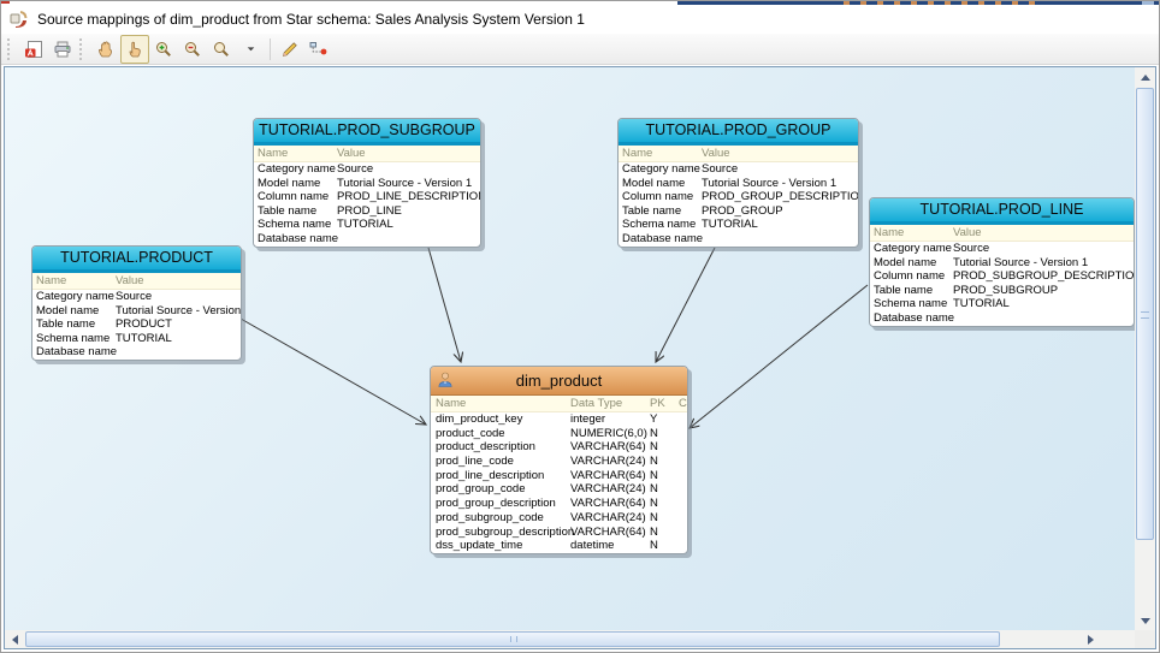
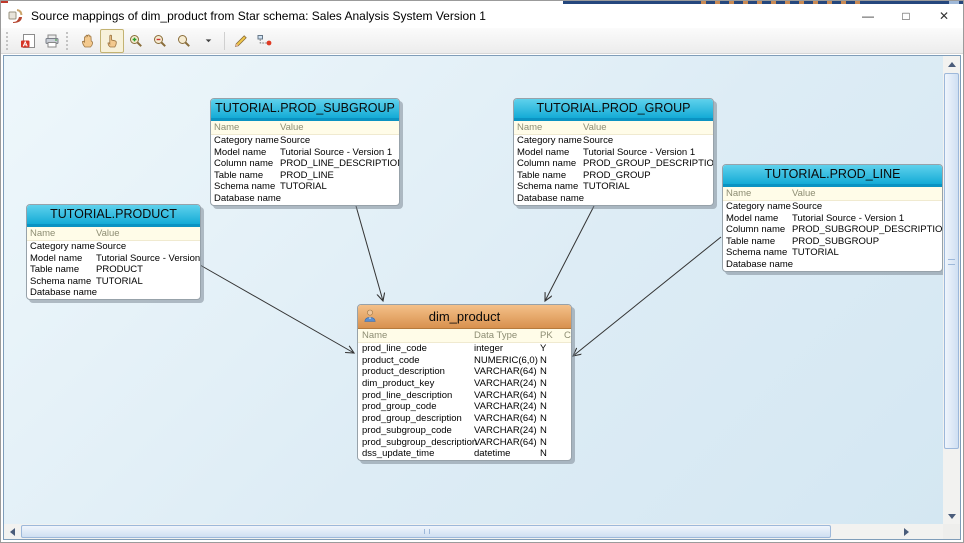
  Source mappings of dim_product from Star schema: Sales Analysis System Version 1
+ —
+ □
+ ✕
  TUTORIAL.PRODUCT
  Name
  Value
  Category name
  Source
  Model name
  Tutorial Source - Version
  Table name
  PRODUCT
  Schema name
  TUTORIAL
  Database name
  TUTORIAL.PROD_SUBGROUP
  Name
  Value
  Category name
  Source
  Model name
  Tutorial Source - Version 1
  Column name
  PROD_LINE_DESCRIPTIO
  Table name
  PROD_LINE
  Schema name
  TUTORIAL
  Database name
  TUTORIAL.PROD_GROUP
  Name
  Value
  Category name
  Source
  Model name
  Tutorial Source - Version 1
  Column name
  PROD_GROUP_DESCRIPTIO
  Table name
  PROD_GROUP
  Schema name
  TUTORIAL
  Database name
  TUTORIAL.PROD_LINE
  Name
  Value
  Category name
  Source
  Model name
  Tutorial Source - Version 1
  Column name
  PROD_SUBGROUP_DESCRIPTIO
  Table name
  PROD_SUBGROUP
  Schema name
  TUTORIAL
  Database name
  dim_product
  Name
  Data Type
  PK
- dim_product_key
+ prod_line_code
  integer
  Y
  product_code
  NUMERIC(6,0)
  N
  product_description
  VARCHAR(64)
  N
- prod_line_code
+ dim_product_key
  VARCHAR(24)
  N
  prod_line_description
  VARCHAR(64)
  N
  prod_group_code
  VARCHAR(24)
  N
  prod_group_description
  VARCHAR(64)
  N
  prod_subgroup_code
  VARCHAR(24)
  N
  prod_subgroup_descriptio
  VARCHAR(64)
  N
  dss_update_time
  datetime
  N
